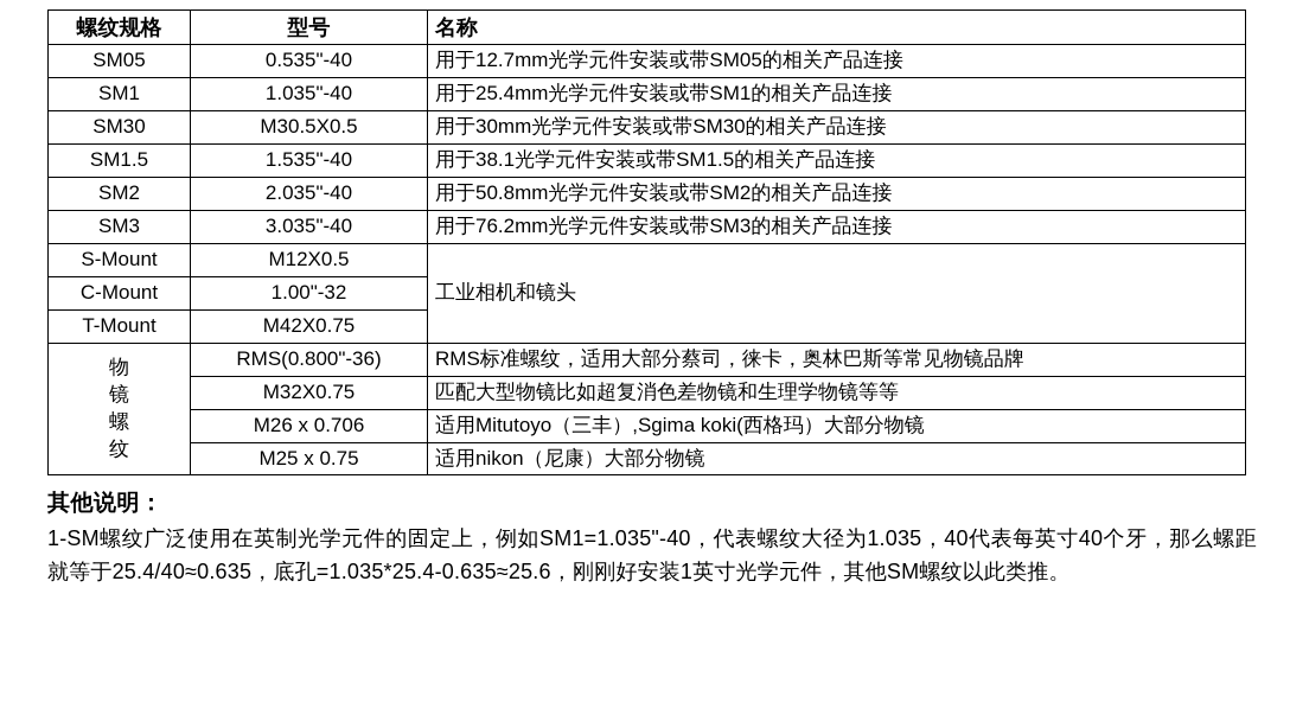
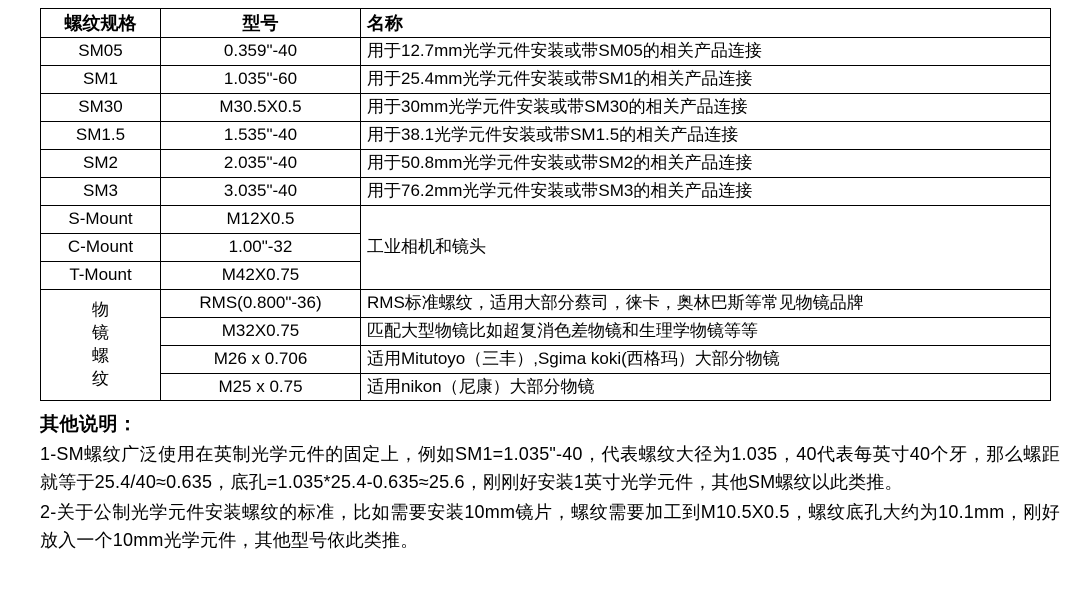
  螺纹规格	型号	名称
- SM05	0.535"-40	用于12.7mm光学元件安装或带SM05的相关产品连接
+ SM05	0.359"-40	用于12.7mm光学元件安装或带SM05的相关产品连接
- SM1	1.035"-40	用于25.4mm光学元件安装或带SM1的相关产品连接
+ SM1	1.035"-60	用于25.4mm光学元件安装或带SM1的相关产品连接
  SM30	M30.5X0.5	用于30mm光学元件安装或带SM30的相关产品连接
  SM1.5	1.535"-40	用于38.1光学元件安装或带SM1.5的相关产品连接
  SM2	2.035"-40	用于50.8mm光学元件安装或带SM2的相关产品连接
  SM3	3.035"-40	用于76.2mm光学元件安装或带SM3的相关产品连接
  S-Mount	M12X0.5	工业相机和镜头
  C-Mount	1.00"-32
  T-Mount	M42X0.75
  物 镜 螺 纹	RMS(0.800"-36)	RMS标准螺纹，适用大部分蔡司，徕卡，奥林巴斯等常见物镜品牌
  M32X0.75	匹配大型物镜比如超复消色差物镜和生理学物镜等等
  M26 x 0.706	适用Mitutoyo（三丰）,Sgima koki(西格玛）大部分物镜
  M25 x 0.75	适用nikon（尼康）大部分物镜
  其他说明：
  1-SM螺纹广泛使用在英制光学元件的固定上，例如SM1=1.035"-40，代表螺纹大径为1.035，40代表每英寸40个牙，那么螺距就等于25.4/40≈0.635，底孔=1.035*25.4-0.635≈25.6，刚刚好安装1英寸光学元件，其他SM螺纹以此类推。
+ 2-关于公制光学元件安装螺纹的标准，比如需要安装10mm镜片，螺纹需要加工到M10.5X0.5，螺纹底孔大约为10.1mm，刚好放入一个10mm光学元件，其他型号依此类推。
